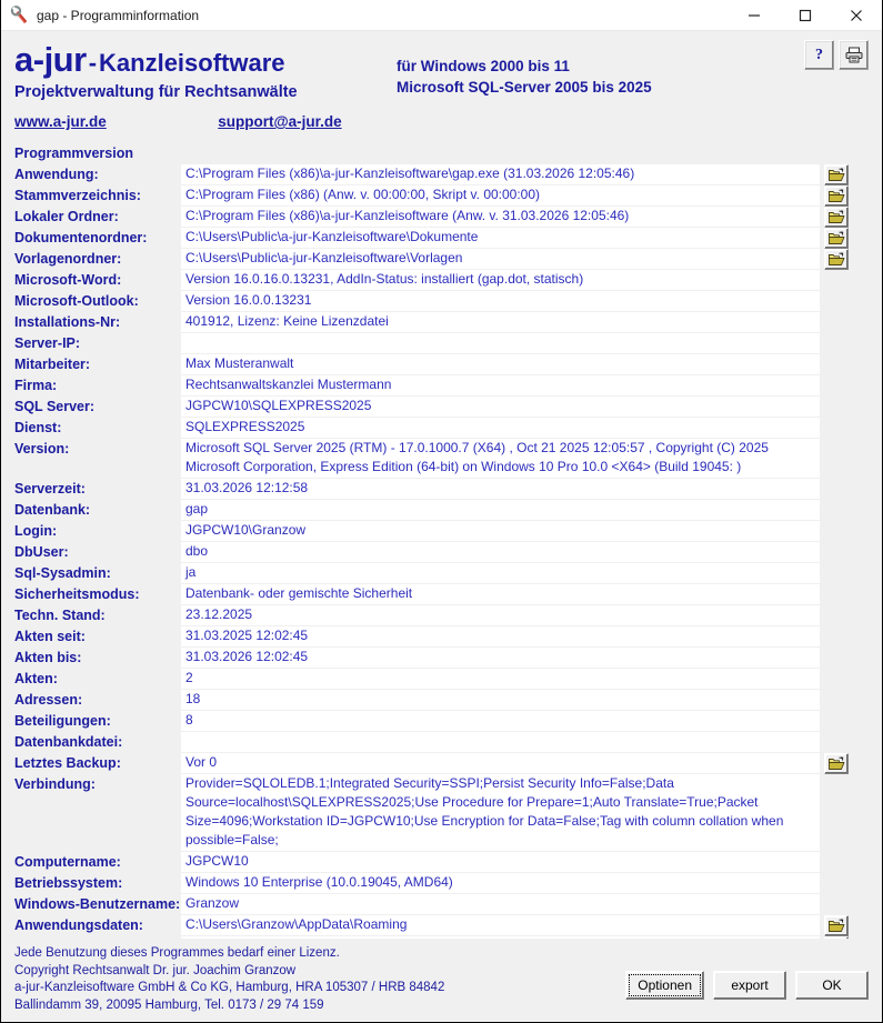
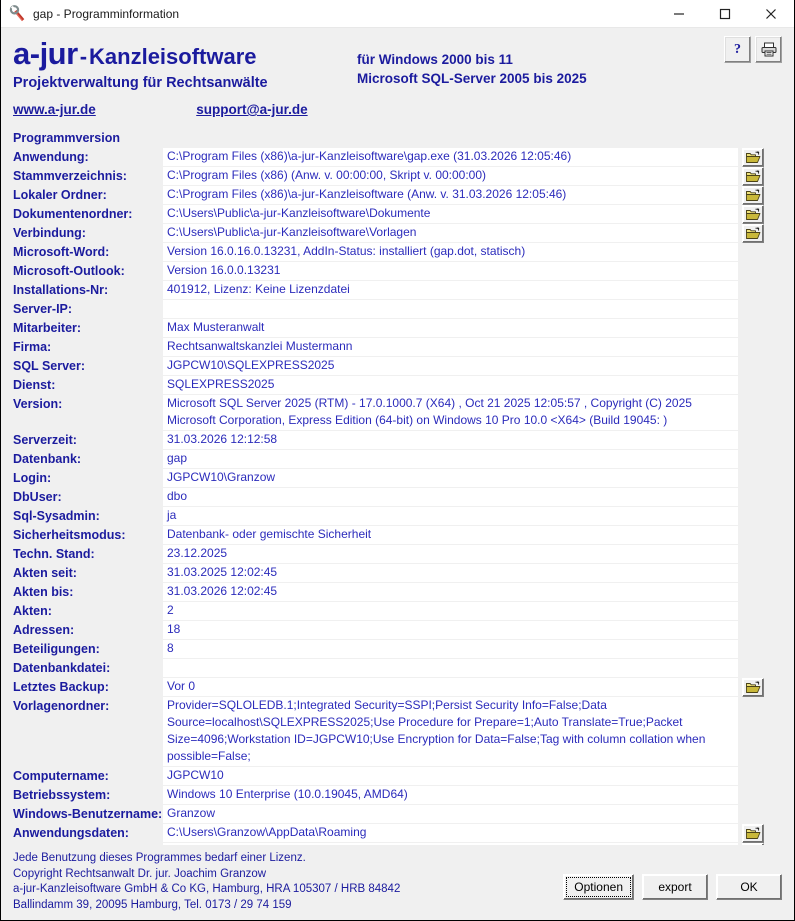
  gap - Programminformation
  a-jur - Kanzleisoftware
  Projektverwaltung für Rechtsanwälte
  für Windows 2000 bis 11
  Microsoft SQL-Server 2005 bis 2025
  www.a-jur.de support@a-jur.de
  ?
  Programmversion
  Anwendung:
  C:\Program Files (x86)\a-jur-Kanzleisoftware\gap.exe (31.03.2026 12:05:46)
  Stammverzeichnis:
  C:\Program Files (x86) (Anw. v. 00:00:00, Skript v. 00:00:00)
  Lokaler Ordner:
  C:\Program Files (x86)\a-jur-Kanzleisoftware (Anw. v. 31.03.2026 12:05:46)
  Dokumentenordner:
  C:\Users\Public\a-jur-Kanzleisoftware\Dokumente
- Vorlagenordner:
+ Verbindung:
  C:\Users\Public\a-jur-Kanzleisoftware\Vorlagen
  Microsoft-Word:
  Version 16.0.16.0.13231, AddIn-Status: installiert (gap.dot, statisch)
  Microsoft-Outlook:
  Version 16.0.0.13231
  Installations-Nr:
  401912, Lizenz: Keine Lizenzdatei
  Server-IP:
  Mitarbeiter:
  Max Musteranwalt
  Firma:
  Rechtsanwaltskanzlei Mustermann
  SQL Server:
  JGPCW10\SQLEXPRESS2025
  Dienst:
  SQLEXPRESS2025
  Version:
  Microsoft SQL Server 2025 (RTM) - 17.0.1000.7 (X64) , Oct 21 2025 12:05:57 , Copyright (C) 2025 Microsoft Corporation, Express Edition (64-bit) on Windows 10 Pro 10.0 <X64> (Build 19045: )
  Serverzeit:
  31.03.2026 12:12:58
  Datenbank:
  gap
  Login:
  JGPCW10\Granzow
  DbUser:
  dbo
  Sql-Sysadmin:
  ja
  Sicherheitsmodus:
  Datenbank- oder gemischte Sicherheit
  Techn. Stand:
  23.12.2025
  Akten seit:
  31.03.2025 12:02:45
  Akten bis:
  31.03.2026 12:02:45
  Akten:
  2
  Adressen:
  18
  Beteiligungen:
  8
  Datenbankdatei:
  Letztes Backup:
  Vor 0
- Verbindung:
+ Vorlagenordner:
  Provider=SQLOLEDB.1;Integrated Security=SSPI;Persist Security Info=False;Data Source=localhost\SQLEXPRESS2025;Use Procedure for Prepare=1;Auto Translate=True;Packet Size=4096;Workstation ID=JGPCW10;Use Encryption for Data=False;Tag with column collation when possible=False;
  Computername:
  JGPCW10
  Betriebssystem:
  Windows 10 Enterprise (10.0.19045, AMD64)
  Windows-Benutzername:
  Granzow
  Anwendungsdaten:
  C:\Users\Granzow\AppData\Roaming
  Jede Benutzung dieses Programmes bedarf einer Lizenz.
  Copyright Rechtsanwalt Dr. jur. Joachim Granzow
  a-jur-Kanzleisoftware GmbH & Co KG, Hamburg, HRA 105307 / HRB 84842
  Ballindamm 39, 20095 Hamburg, Tel. 0173 / 29 74 159
  Optionen
  export
  OK
